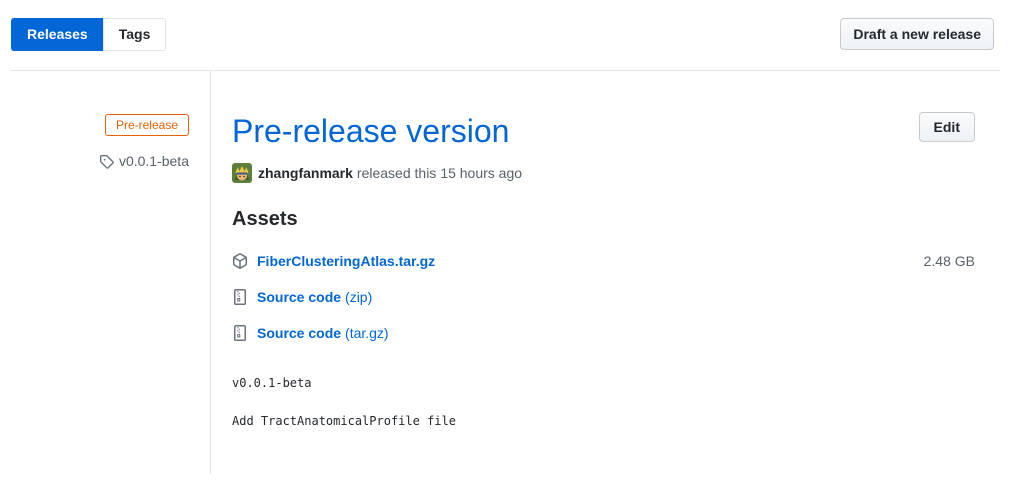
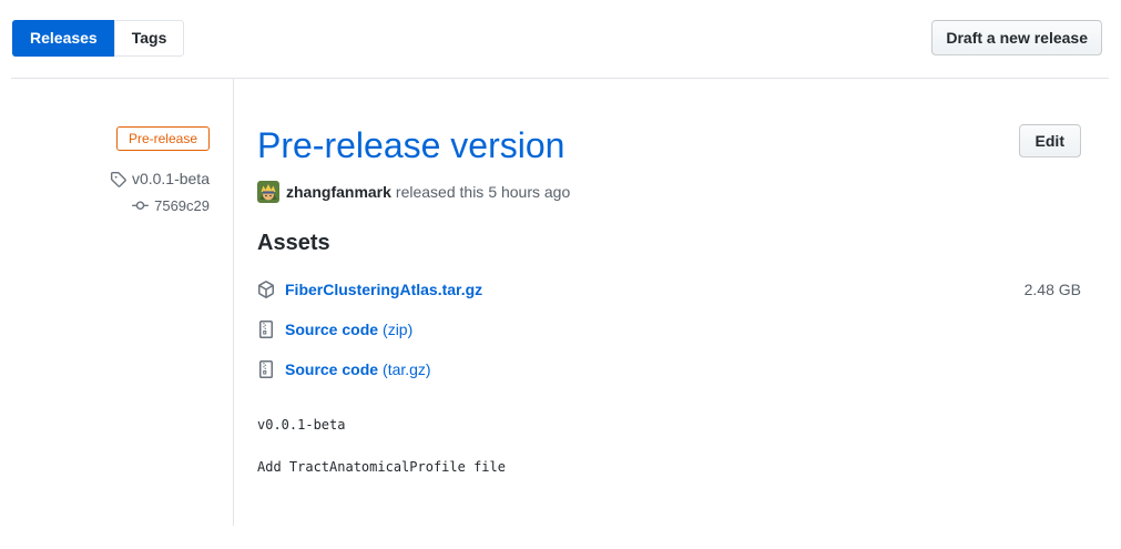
  Releases
  Tags
  Draft a new release
  Pre-release
  v0.0.1-beta
+ 7569c29
  Pre-release version
  Edit
  zhangfanmark
  released this
- 15 hours ago
+ 5 hours ago
  Assets
  FiberClusteringAtlas.tar.gz
  2.48 GB
  Source code
  (zip)
  Source code
  (tar.gz)
  v0.0.1-beta
  Add TractAnatomicalProfile file
